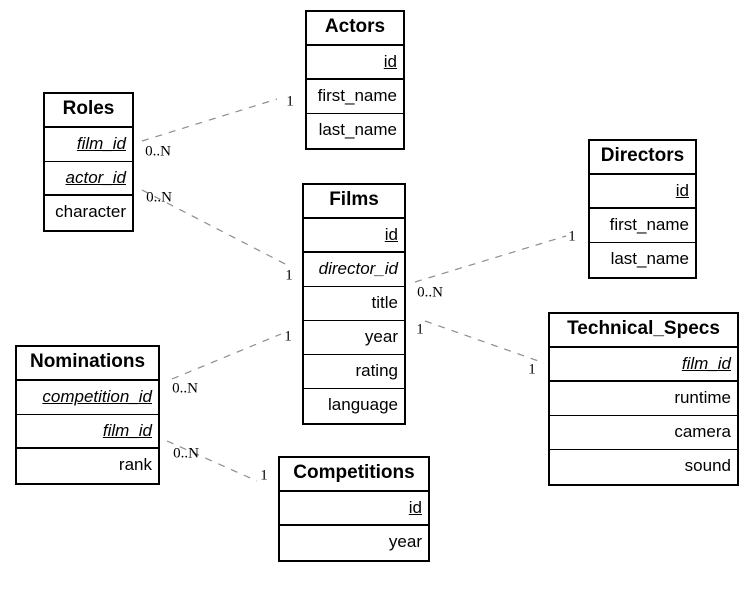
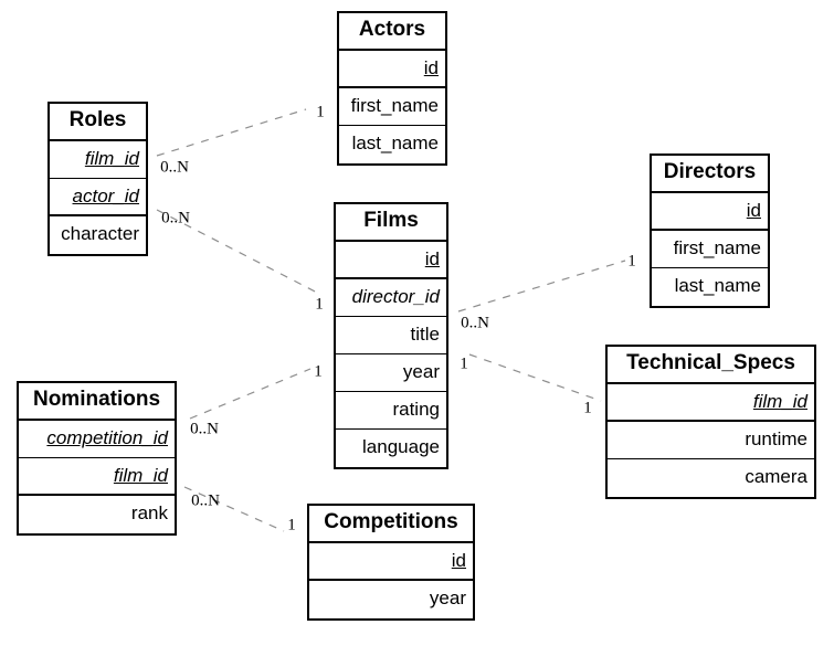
  0..N
  1
  0..N
  1
  0..N
  1
  0..N
  1
  0..N
  1
  1
  1
  Actors
  id
  first_name
  last_name
  Roles
  film_id
  actor_id
  character
  Films
  id
  director_id
  title
  year
  rating
  language
  Directors
  id
  first_name
  last_name
  Nominations
  competition_id
  film_id
  rank
  Competitions
  id
  year
  Technical_Specs
  film_id
  runtime
  camera
- sound
